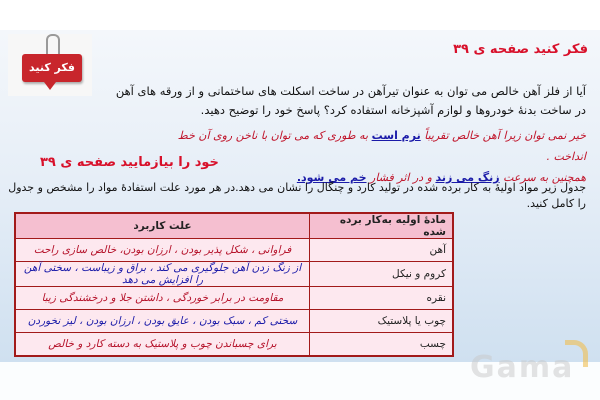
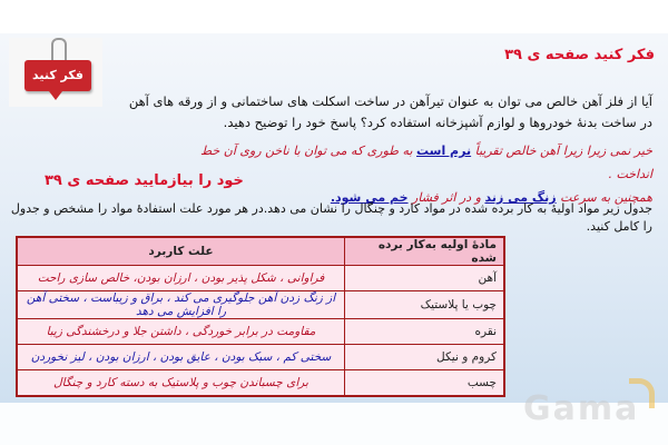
  فکر کنید
  فکر کنید صفحه ی ۳۹
  آیا از فلز آهن خالص می توان به عنوان تیرآهن در ساخت اسکلت های ساختمانی و از ورقه های آهن در ساخت بدنهٔ خودروها و لوازم آشپزخانه استفاده کرد؟ پاسخ خود را توضیح دهید.
- خیر نمی توان زیرا آهن خالص تقریباً نرم است به طوری که می توان با ناخن روی آن خط انداخت .
+ خیر نمی زیرا زیرا آهن خالص تقریباً نرم است به طوری که می توان با ناخن روی آن خط انداخت .
  همچنین به سرعت زنگ می زند و در اثر فشار خم می شود.
  خود را بیازمایید صفحه ی ۳۹
- جدول زیر مواد اولیهٔ به کار برده شده در تولید کارد و چنگال را نشان می دهد.در هر مورد علت استفادهٔ مواد را مشخص و جدول را کامل کنید.
+ جدول زیر مواد اولیهٔ به کار برده شده در مواد کارد و چنگال را نشان می دهد.در هر مورد علت استفادهٔ مواد را مشخص و جدول را کامل کنید.
  مادهٔ اولیه به‌کار برده شده	علت کاربرد
  آهن	فراوانی ، شکل پذیر بودن ، ارزان بودن، خالص سازی راحت
- کروم و نیکل	از زنگ زدن آهن جلوگیری می کند ، براق و زیباست ، سختی آهن را افزایش می دهد
+ چوب یا پلاستیک	از زنگ زدن آهن جلوگیری می کند ، براق و زیباست ، سختی آهن را افزایش می دهد
  نقره	مقاومت در برابر خوردگی ، داشتن جلا و درخشندگی زیبا
- چوب یا پلاستیک	سختی کم ، سبک بودن ، عایق بودن ، ارزان بودن ، لیز نخوردن
+ کروم و نیکل	سختی کم ، سبک بودن ، عایق بودن ، ارزان بودن ، لیز نخوردن
- چسب	برای چسباندن چوب و پلاستیک به دسته کارد و خالص
+ چسب	برای چسباندن چوب و پلاستیک به دسته کارد و چنگال
  Gama
